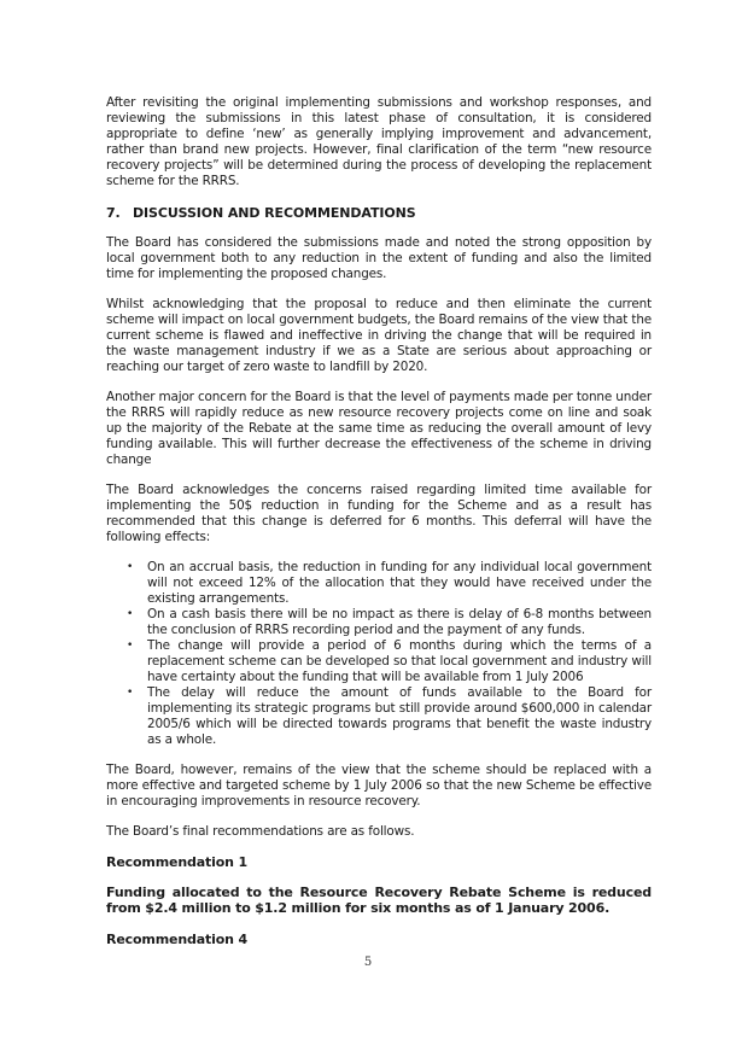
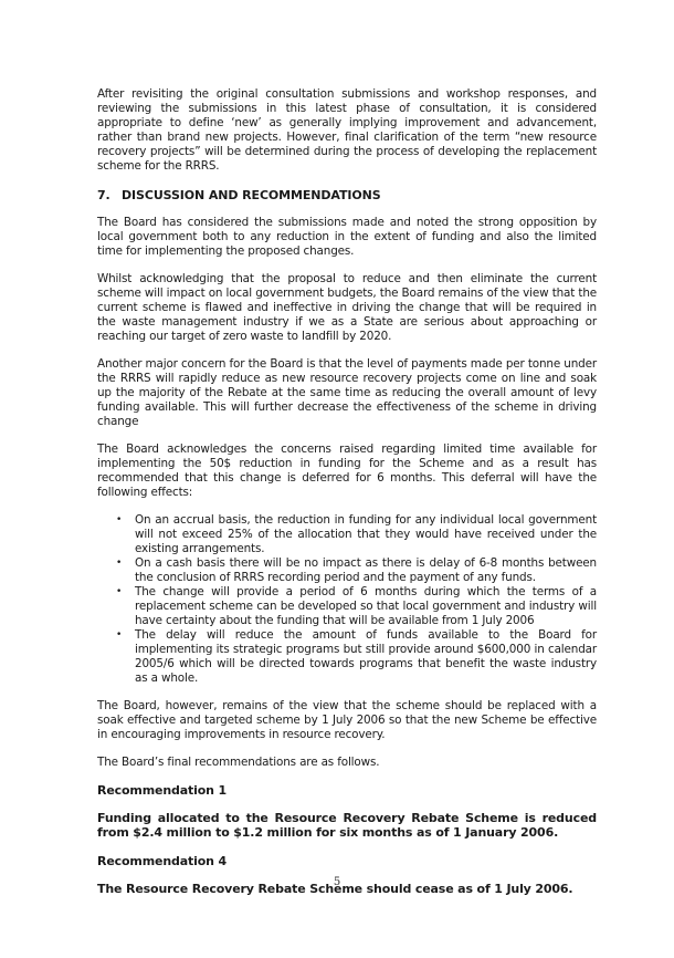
- After revisiting the original implementing submissions and workshop responses, and reviewing the submissions in this latest phase of consultation, it is considered appropriate to define ‘new’ as generally implying improvement and advancement, rather than brand new projects. However, final clarification of the term “new resource recovery projects” will be determined during the process of developing the replacement scheme for the RRRS.
+ After revisiting the original consultation submissions and workshop responses, and reviewing the submissions in this latest phase of consultation, it is considered appropriate to define ‘new’ as generally implying improvement and advancement, rather than brand new projects. However, final clarification of the term “new resource recovery projects” will be determined during the process of developing the replacement scheme for the RRRS.
  7. DISCUSSION AND RECOMMENDATIONS
  The Board has considered the submissions made and noted the strong opposition by local government both to any reduction in the extent of funding and also the limited time for implementing the proposed changes.
  Whilst acknowledging that the proposal to reduce and then eliminate the current scheme will impact on local government budgets, the Board remains of the view that the current scheme is flawed and ineffective in driving the change that will be required in the waste management industry if we as a State are serious about approaching or reaching our target of zero waste to landfill by 2020.
  Another major concern for the Board is that the level of payments made per tonne under the RRRS will rapidly reduce as new resource recovery projects come on line and soak up the majority of the Rebate at the same time as reducing the overall amount of levy funding available. This will further decrease the effectiveness of the scheme in driving change
  The Board acknowledges the concerns raised regarding limited time available for implementing the 50$ reduction in funding for the Scheme and as a result has recommended that this change is deferred for 6 months. This deferral will have the following effects:
  •
- On an accrual basis, the reduction in funding for any individual local government will not exceed 12% of the allocation that they would have received under the existing arrangements.
+ On an accrual basis, the reduction in funding for any individual local government will not exceed 25% of the allocation that they would have received under the existing arrangements.
  •
  On a cash basis there will be no impact as there is delay of 6-8 months between the conclusion of RRRS recording period and the payment of any funds.
  •
  The change will provide a period of 6 months during which the terms of a replacement scheme can be developed so that local government and industry will have certainty about the funding that will be available from 1 July 2006
  •
  The delay will reduce the amount of funds available to the Board for implementing its strategic programs but still provide around $600,000 in calendar 2005/6 which will be directed towards programs that benefit the waste industry as a whole.
- The Board, however, remains of the view that the scheme should be replaced with a more effective and targeted scheme by 1 July 2006 so that the new Scheme be effective in encouraging improvements in resource recovery.
+ The Board, however, remains of the view that the scheme should be replaced with a soak effective and targeted scheme by 1 July 2006 so that the new Scheme be effective in encouraging improvements in resource recovery.
  The Board’s final recommendations are as follows.
  Recommendation 1
  Funding allocated to the Resource Recovery Rebate Scheme is reduced from $2.4 million to $1.2 million for six months as of 1 January 2006.
  Recommendation 4
+ The Resource Recovery Rebate Scheme should cease as of 1 July 2006.
  5
